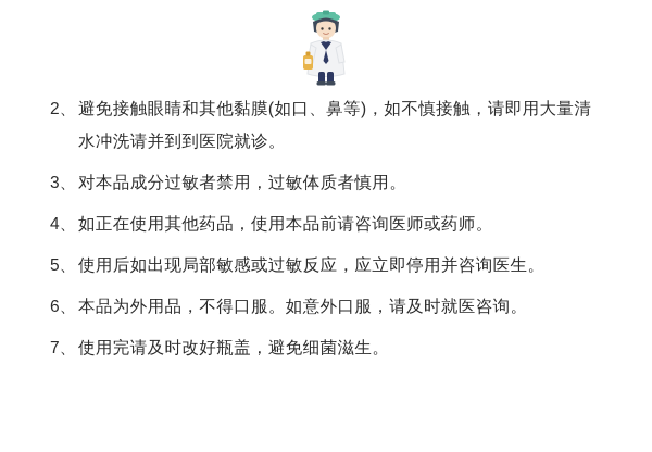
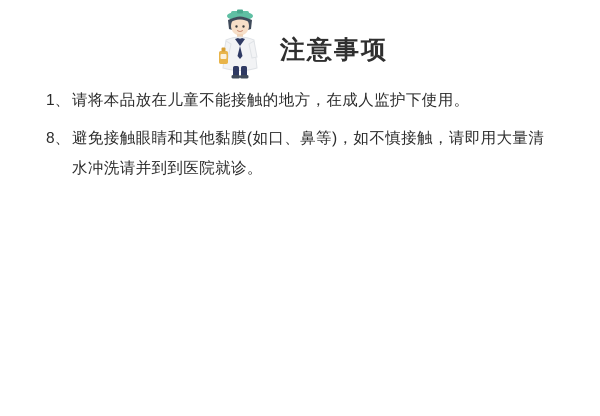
+ 注意事项
+ 1、
+ 请将本品放在儿童不能接触的地方，在成人监护下使用。
- 2、
+ 8、
  避免接触眼睛和其他黏膜(如口、鼻等)，如不慎接触，请即用大量清水冲洗请并到到医院就诊。
- 3、
- 对本品成分过敏者禁用，过敏体质者慎用。
- 4、
- 如正在使用其他药品，使用本品前请咨询医师或药师。
- 5、
- 使用后如出现局部敏感或过敏反应，应立即停用并咨询医生。
- 6、
- 本品为外用品，不得口服。如意外口服，请及时就医咨询。
- 7、
- 使用完请及时改好瓶盖，避免细菌滋生。
